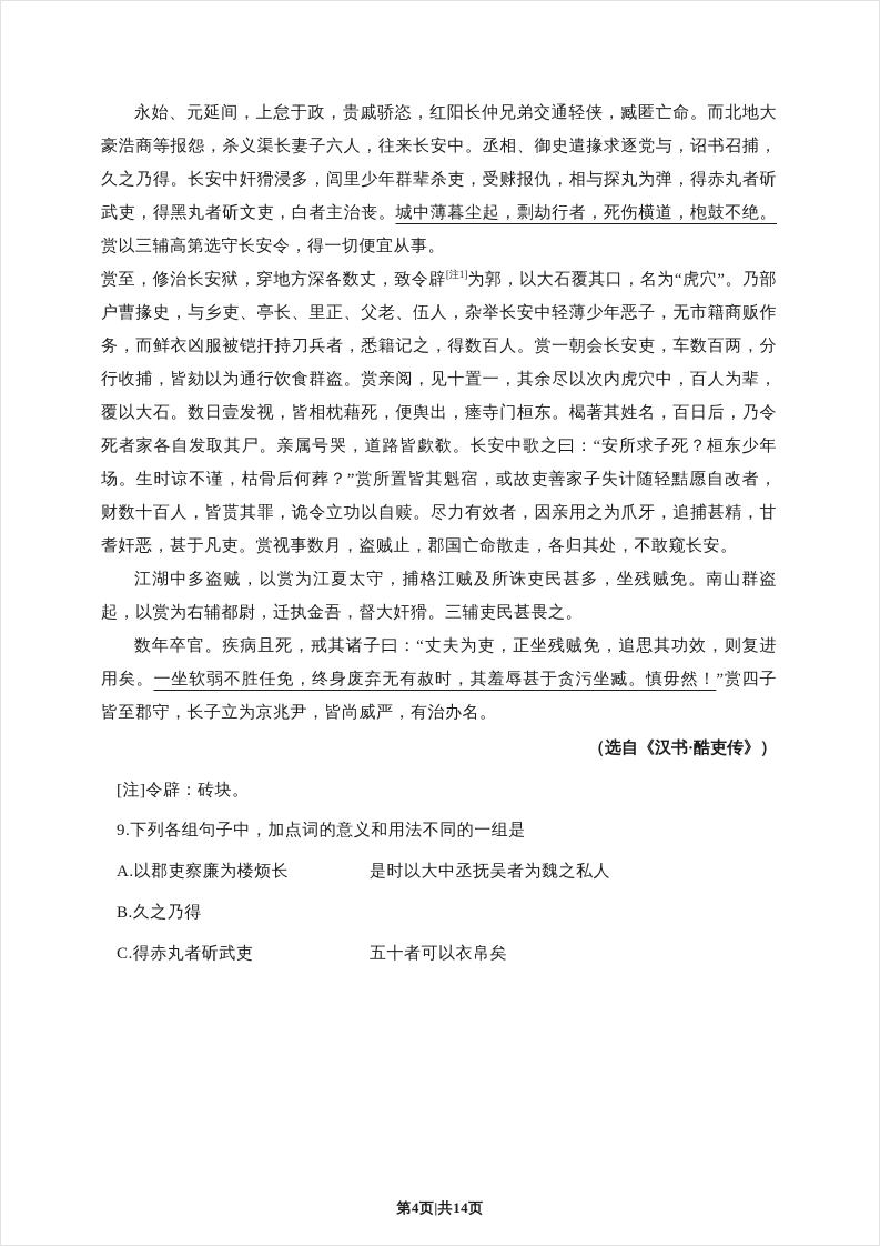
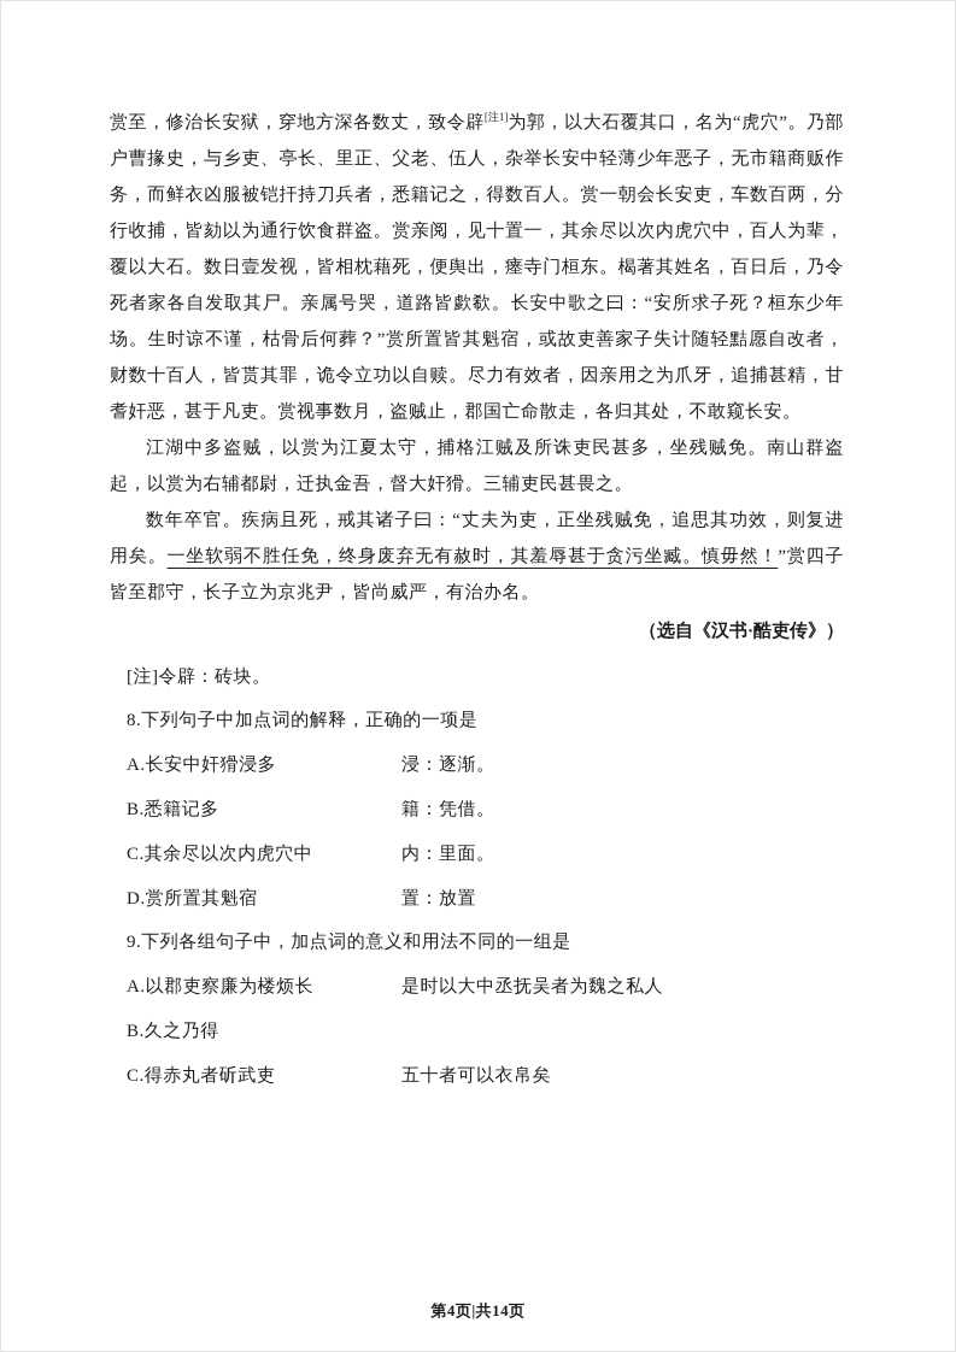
- 永始、元延间，上怠于政，贵戚骄恣，红阳长仲兄弟交通轻侠，臧匿亡命。而北地大豪浩商等报怨，杀义渠长妻子六人，往来长安中。丞相、御史遣掾求逐党与，诏书召捕，久之乃得。长安中奸猾浸多，闾里少年群辈杀吏，受赇报仇，相与探丸为弹，得赤丸者斫武吏，得黑丸者斫文吏，白者主治丧。城中薄暮尘起，剽劫行者，死伤横道，枹鼓不绝。赏以三辅高第选守长安令，得一切便宜从事。
  赏至，修治长安狱，穿地方深各数丈，致令辟[注1]为郭，以大石覆其口，名为“虎穴”。乃部户曹掾史，与乡吏、亭长、里正、父老、伍人，杂举长安中轻薄少年恶子，无市籍商贩作务，而鲜衣凶服被铠扞持刀兵者，悉籍记之，得数百人。赏一朝会长安吏，车数百两，分行收捕，皆劾以为通行饮食群盗。赏亲阅，见十置一，其余尽以次内虎穴中，百人为辈，覆以大石。数日壹发视，皆相枕藉死，便舆出，瘗寺门桓东。楬著其姓名，百日后，乃令死者家各自发取其尸。亲属号哭，道路皆歔欷。长安中歌之曰：“安所求子死？桓东少年场。生时谅不谨，枯骨后何葬？”赏所置皆其魁宿，或故吏善家子失计随轻黠愿自改者，财数十百人，皆贳其罪，诡令立功以自赎。尽力有效者，因亲用之为爪牙，追捕甚精，甘耆奸恶，甚于凡吏。赏视事数月，盗贼止，郡国亡命散走，各归其处，不敢窥长安。
  江湖中多盗贼，以赏为江夏太守，捕格江贼及所诛吏民甚多，坐残贼免。南山群盗起，以赏为右辅都尉，迁执金吾，督大奸猾。三辅吏民甚畏之。
  数年卒官。疾病且死，戒其诸子曰：“丈夫为吏，正坐残贼免，追思其功效，则复进用矣。一坐软弱不胜任免，终身废弃无有赦时，其羞辱甚于贪污坐臧。慎毋然！”赏四子皆至郡守，长子立为京兆尹，皆尚威严，有治办名。
  （选自《汉书·酷吏传》）
  [注]令辟：砖块。
+ 8.下列句子中加点词的解释，正确的一项是
+ A.长安中奸猾浸多
+ 浸：逐渐。
+ B.悉籍记多
+ 籍：凭借。
+ C.其余尽以次内虎穴中
+ 内：里面。
+ D.赏所置其魁宿
+ 置：放置
  9.下列各组句子中，加点词的意义和用法不同的一组是
  A.以郡吏察廉为楼烦长
  是时以大中丞抚吴者为魏之私人
  B.久之乃得
  C.得赤丸者斫武吏
  五十者可以衣帛矣
  第4页|共14页
